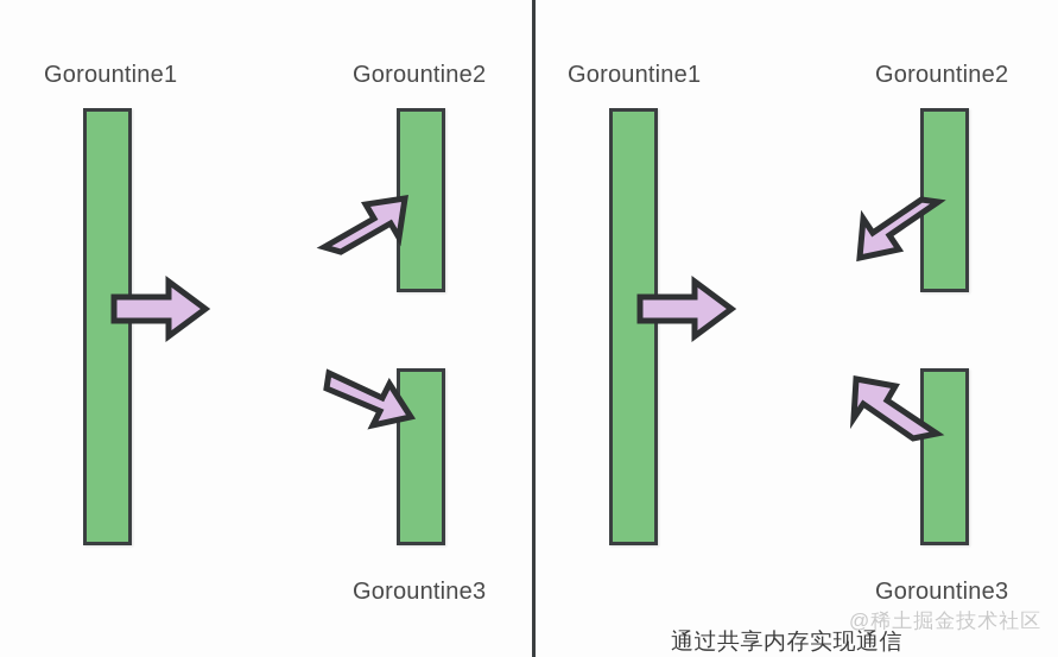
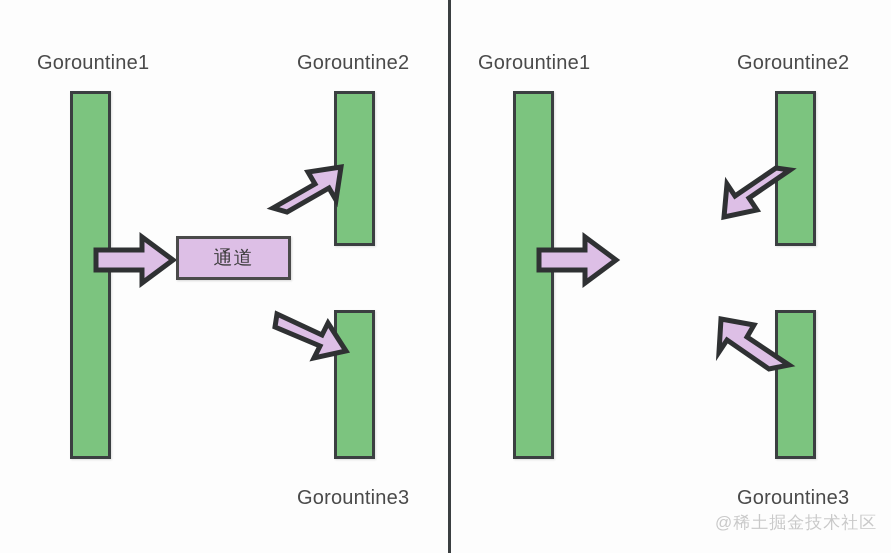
  Gorountine1
  Gorountine2
+ 通道
  Gorountine3
  Gorountine1
  Gorountine2
  Gorountine3
  @稀土掘金技术社区
- 通过共享内存实现通信
